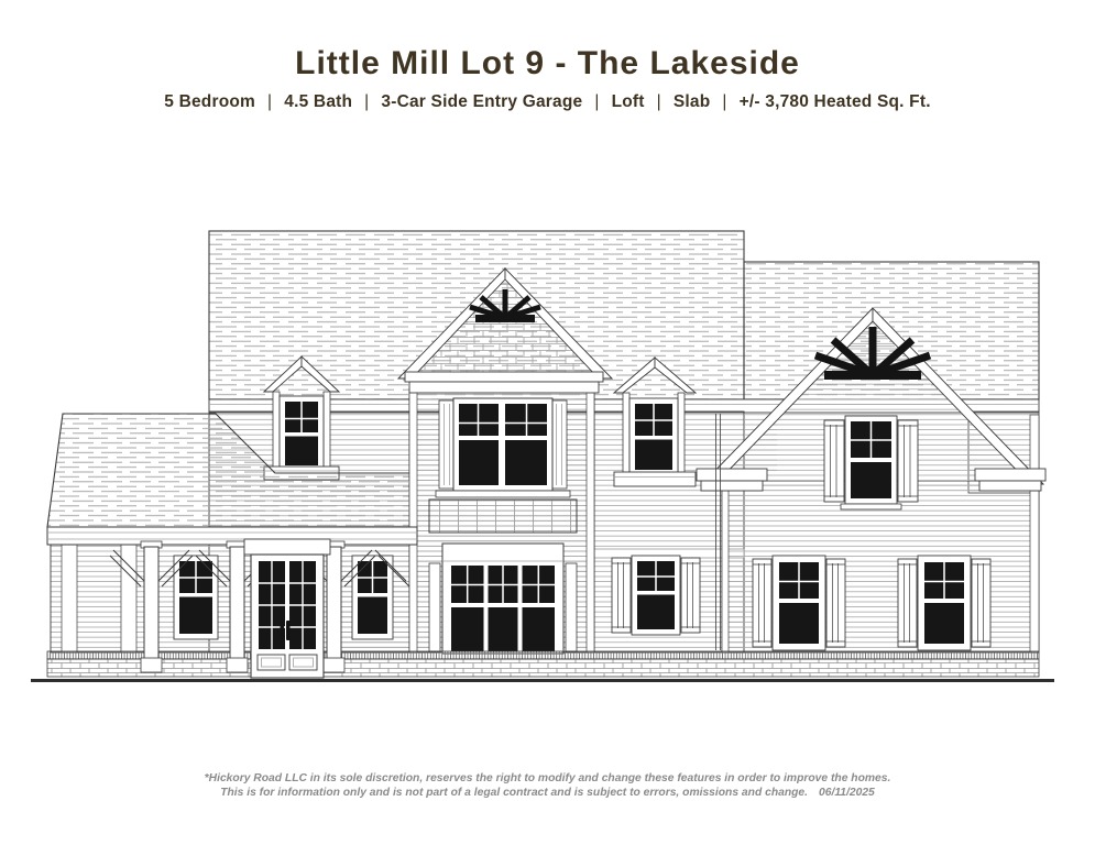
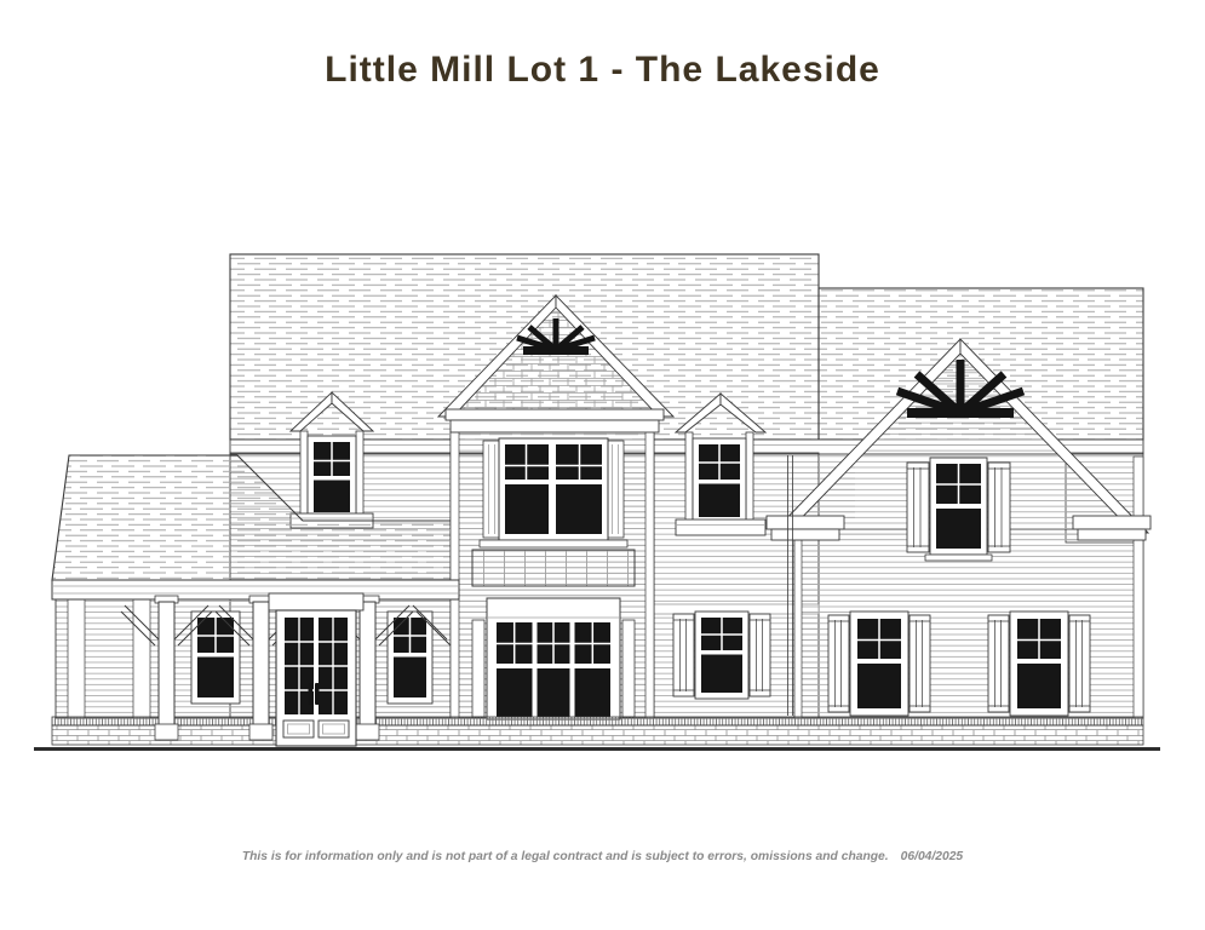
- Little Mill Lot 9 - The Lakeside
+ Little Mill Lot 1 - The Lakeside
- 5 Bedroom | 4.5 Bath | 3-Car Side Entry Garage | Loft | Slab | +/- 3,780 Heated Sq. Ft.
- *Hickory Road LLC in its sole discretion, reserves the right to modify and change these features in order to improve the homes.
- This is for information only and is not part of a legal contract and is subject to errors, omissions and change. 06/11/2025
+ This is for information only and is not part of a legal contract and is subject to errors, omissions and change. 06/04/2025
